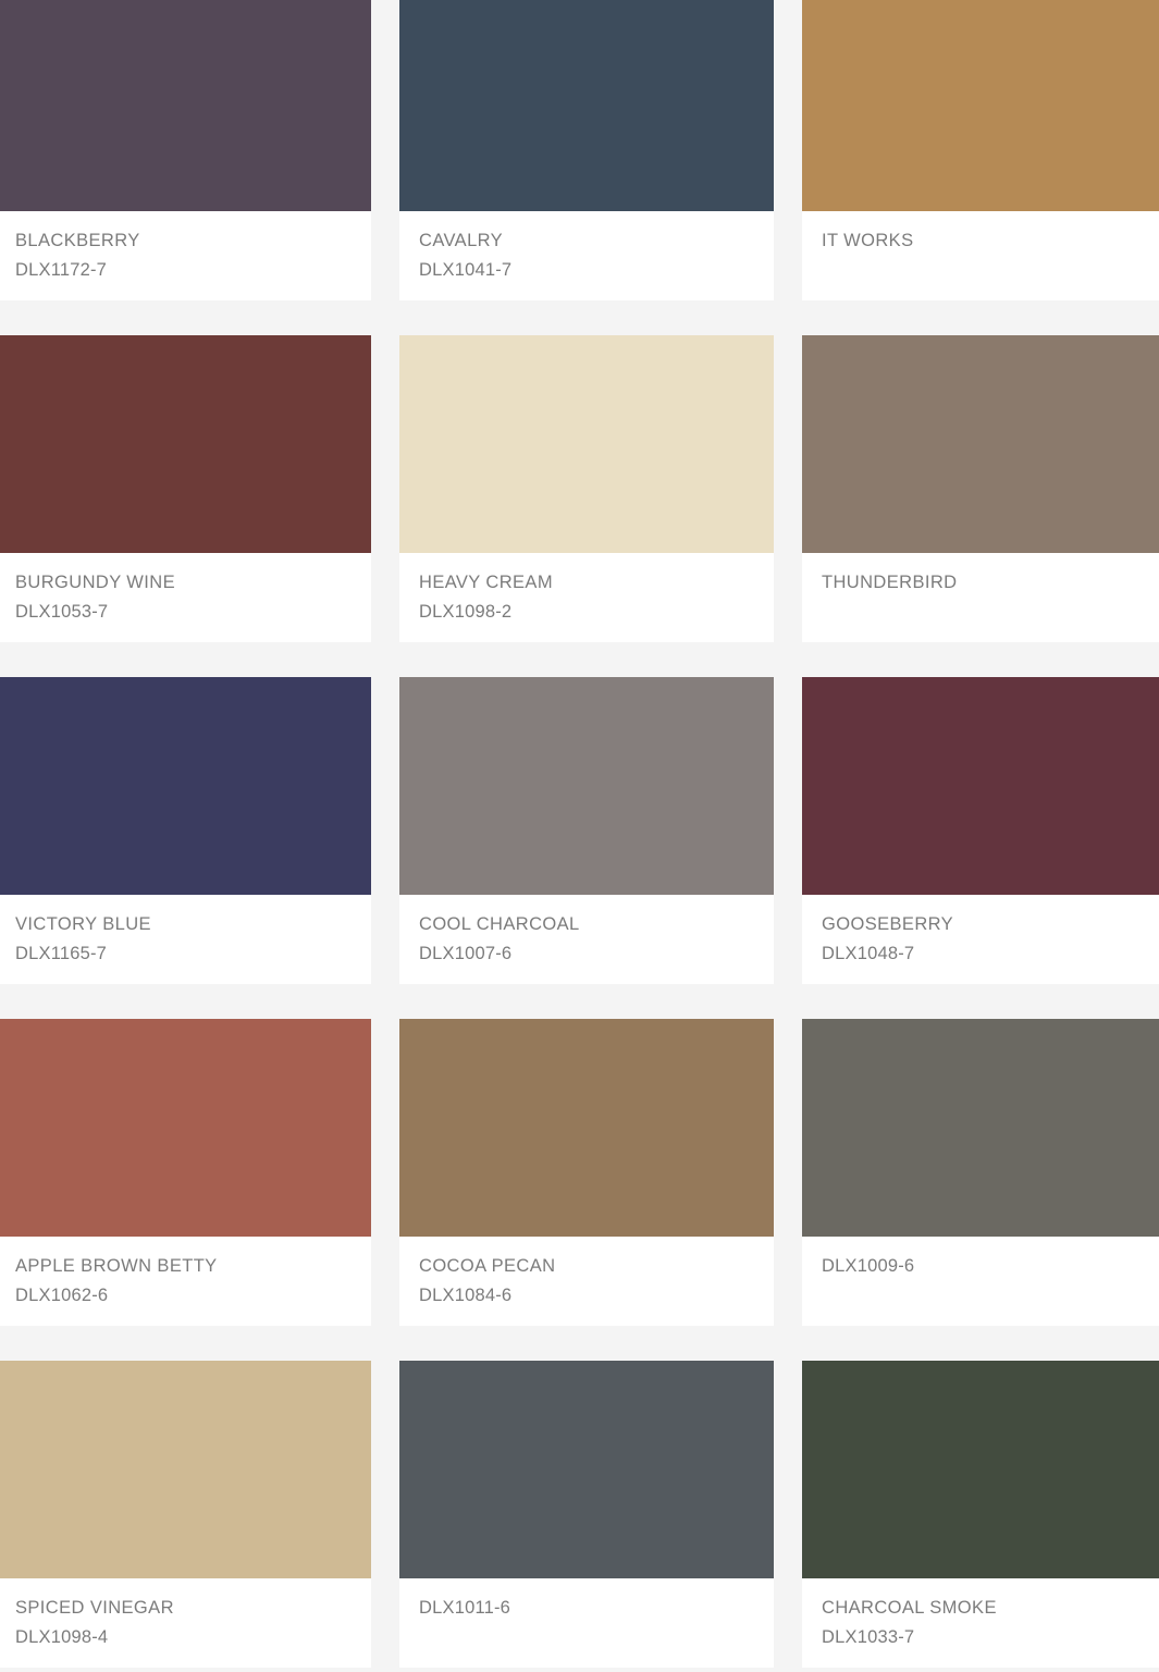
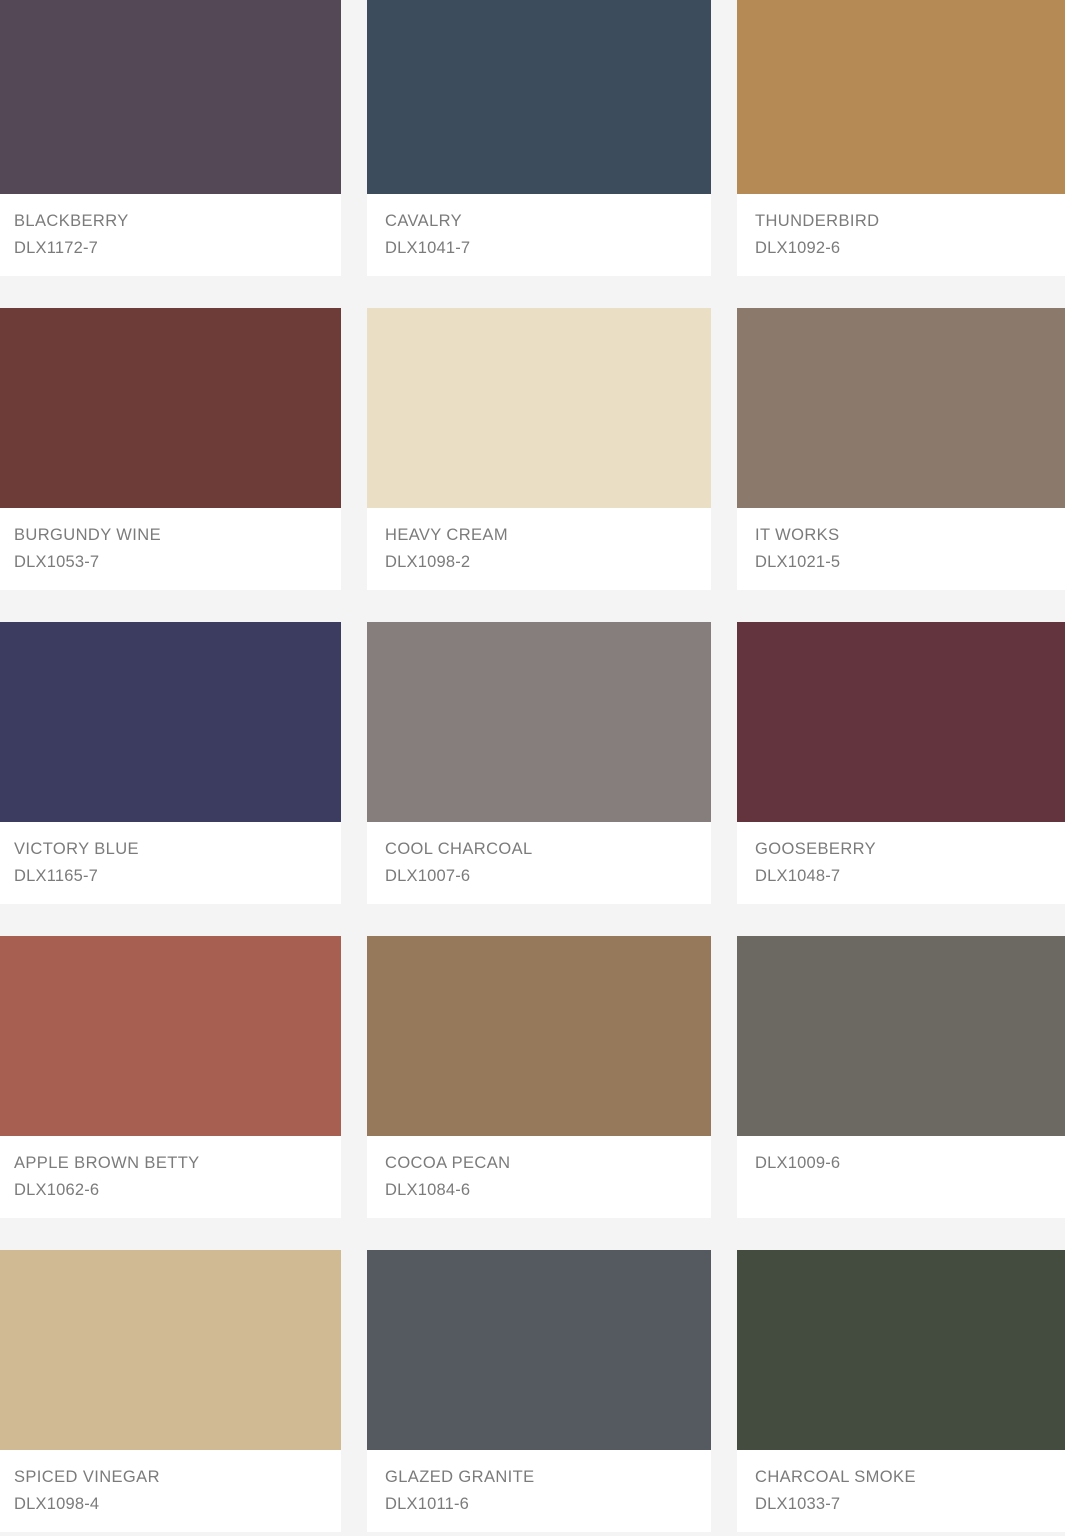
  BLACKBERRY
  DLX1172-7
  CAVALRY
  DLX1041-7
- IT WORKS
+ THUNDERBIRD
+ DLX1092-6
  BURGUNDY WINE
  DLX1053-7
  HEAVY CREAM
  DLX1098-2
- THUNDERBIRD
+ IT WORKS
+ DLX1021-5
  VICTORY BLUE
  DLX1165-7
  COOL CHARCOAL
  DLX1007-6
  GOOSEBERRY
  DLX1048-7
  APPLE BROWN BETTY
  DLX1062-6
  COCOA PECAN
  DLX1084-6
  DLX1009-6
  SPICED VINEGAR
  DLX1098-4
+ GLAZED GRANITE
  DLX1011-6
  CHARCOAL SMOKE
  DLX1033-7
